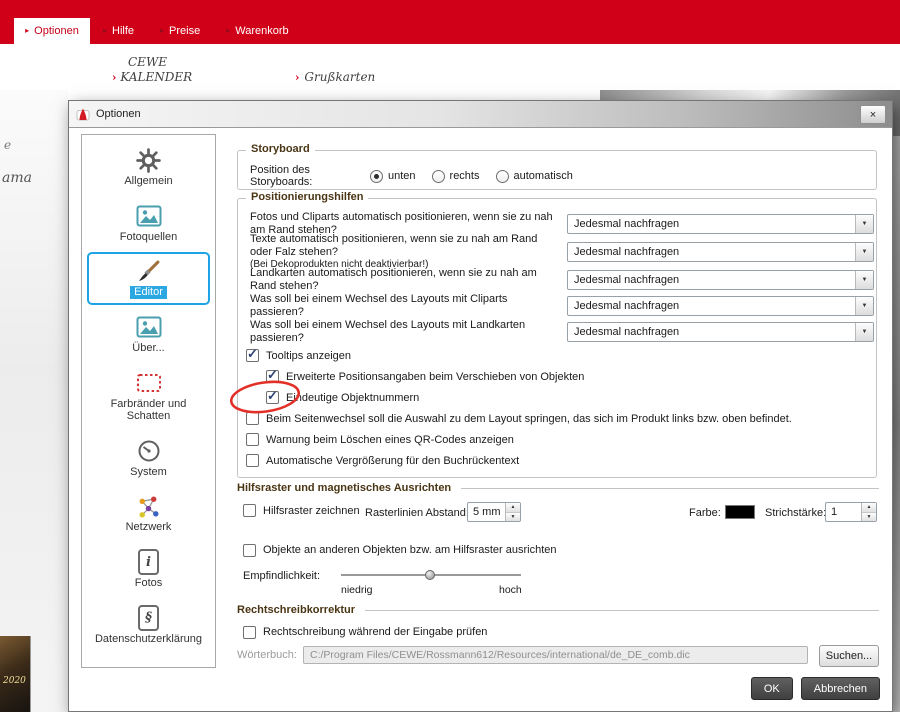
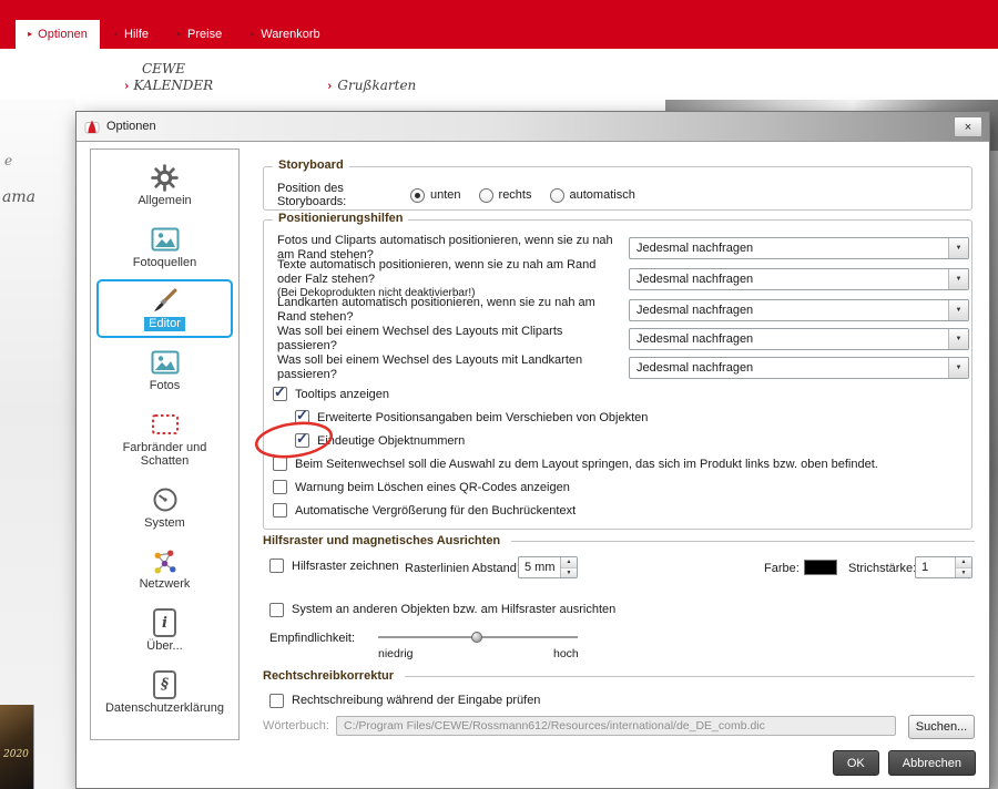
  e
  ama
  2020
  ▸
  Optionen
  ▸
  Hilfe
  ▸
  Preise
  ▸
  Warenkorb
  CEWE
  ›
  KALENDER
  ›
  Grußkarten
  Optionen
  ×
  Allgemein
  Fotoquellen
  Editor
- Über...
+ Fotos
  Farbränder und Schatten
  System
  Netzwerk
  i
- Fotos
+ Über...
  §
  Datenschutzerklärung
  Storyboard
  Position des Storyboards:
  unten
  rechts
  automatisch
  Positionierungshilfen
  Fotos und Cliparts automatisch positionieren, wenn sie zu nah am Rand stehen?
  Jedesmal nachfragen
  Texte automatisch positionieren, wenn sie zu nah am Rand oder Falz stehen?
  (Bei Dekoprodukten nicht deaktivierbar!)
  Jedesmal nachfragen
  Landkarten automatisch positionieren, wenn sie zu nah am Rand stehen?
  Jedesmal nachfragen
  Was soll bei einem Wechsel des Layouts mit Cliparts passieren?
  Jedesmal nachfragen
  Was soll bei einem Wechsel des Layouts mit Landkarten passieren?
  Jedesmal nachfragen
  ✓
  Tooltips anzeigen
  ✓
  Erweiterte Positionsangaben beim Verschieben von Objekten
  ✓
  Eideutige Objektnummern
  Beim Seitenwechsel soll die Auswahl zu dem Layout springen, das sich im Produkt links bzw. oben befindet.
  Warnung beim Löschen eines QR-Codes anzeigen
  Automatische Vergrößerung für den Buchrückentext
  Hilfsraster und magnetisches Ausrichten
  Hilfsraster zeichnen
  Rasterlinien Abstand
  5 mm
  Farbe:
  Strichstärke
  1
- Objekte an anderen Objekten bzw. am Hilfsraster ausrichten
+ System an anderen Objekten bzw. am Hilfsraster ausrichten
  Empfindlichkeit:
  niedrig
  hoch
  Rechtschreibkorrektur
  Rechtschreibung während der Eingabe prüfen
  Wörterbuch:
  C:/Program Files/CEWE/Rossmann612/Resources/international/de_DE_comb.dic
  Suchen...
  OK
  Abbrechen
